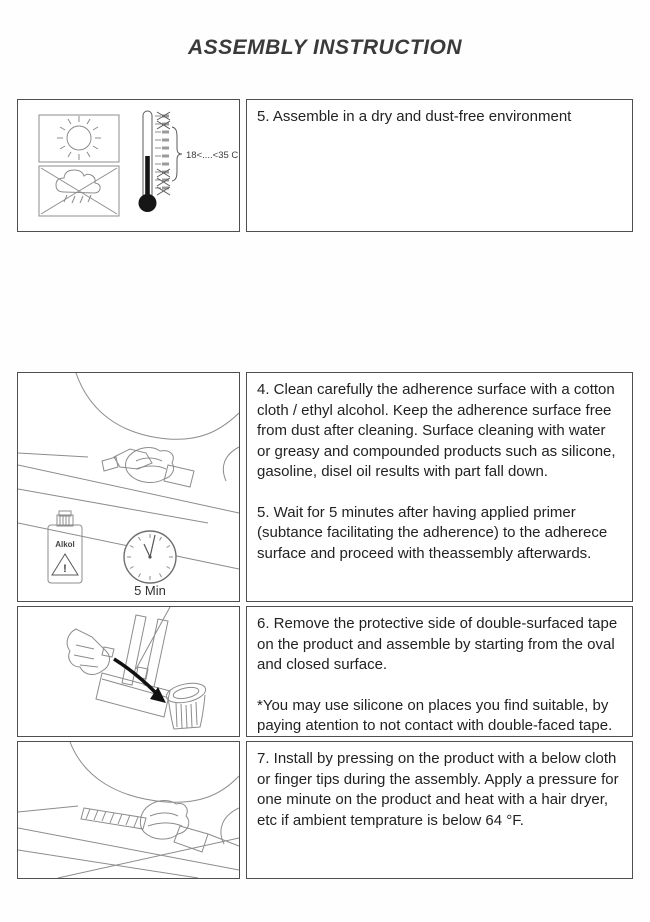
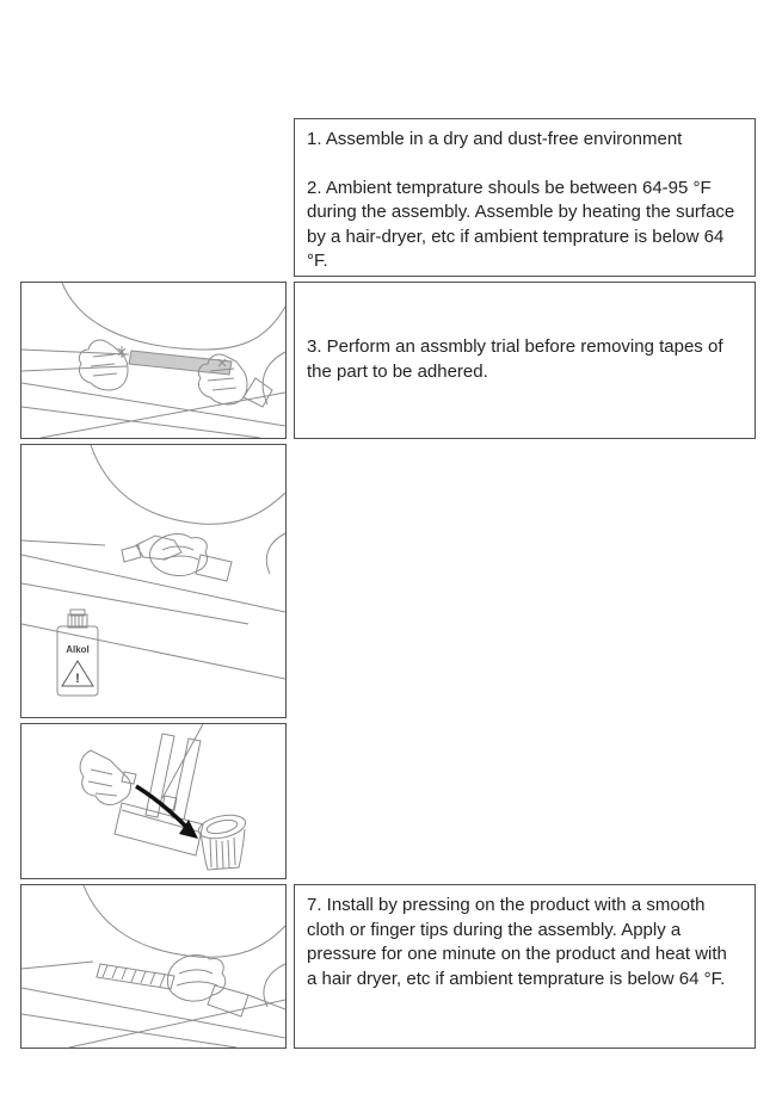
- ASSEMBLY INSTRUCTION
- 18<....<35 C
- 5. Assemble in a dry and dust-free environment
+ 1. Assemble in a dry and dust-free environment
+ 2. Ambient temprature shouls be between 64-95 °F during the assembly. Assemble by heating the surface by a hair-dryer, etc if ambient temprature is below 64 °F.
+ 3. Perform an assmbly trial before removing tapes of the part to be adhered.
  Alkol
  !
- 5 Min
- 4. Clean carefully the adherence surface with a cotton cloth / ethyl alcohol. Keep the adherence surface free from dust after cleaning. Surface cleaning with water or greasy and compounded products such as silicone, gasoline, disel oil results with part fall down.
- 5. Wait for 5 minutes after having applied primer (subtance facilitating the adherence) to the adherece surface and proceed with theassembly afterwards.
- 6. Remove the protective side of double-surfaced tape on the product and assemble by starting from the oval and closed surface.
- *You may use silicone on places you find suitable, by paying atention to not contact with double-faced tape.
- 7. Install by pressing on the product with a below cloth or finger tips during the assembly. Apply a pressure for one minute on the product and heat with a hair dryer, etc if ambient temprature is below 64 °F.
+ 7. Install by pressing on the product with a smooth cloth or finger tips during the assembly. Apply a pressure for one minute on the product and heat with a hair dryer, etc if ambient temprature is below 64 °F.
